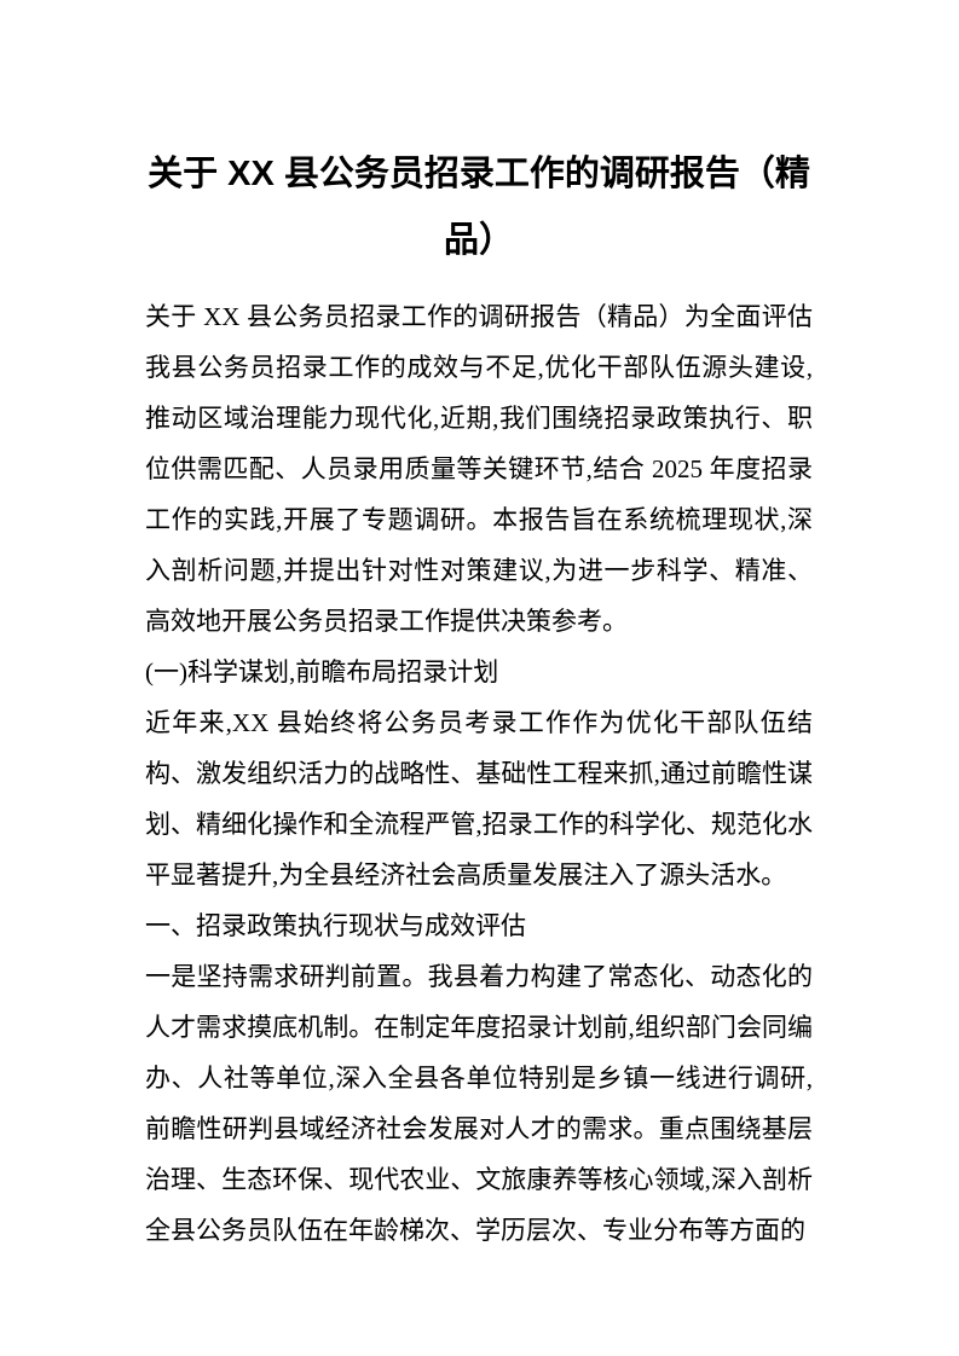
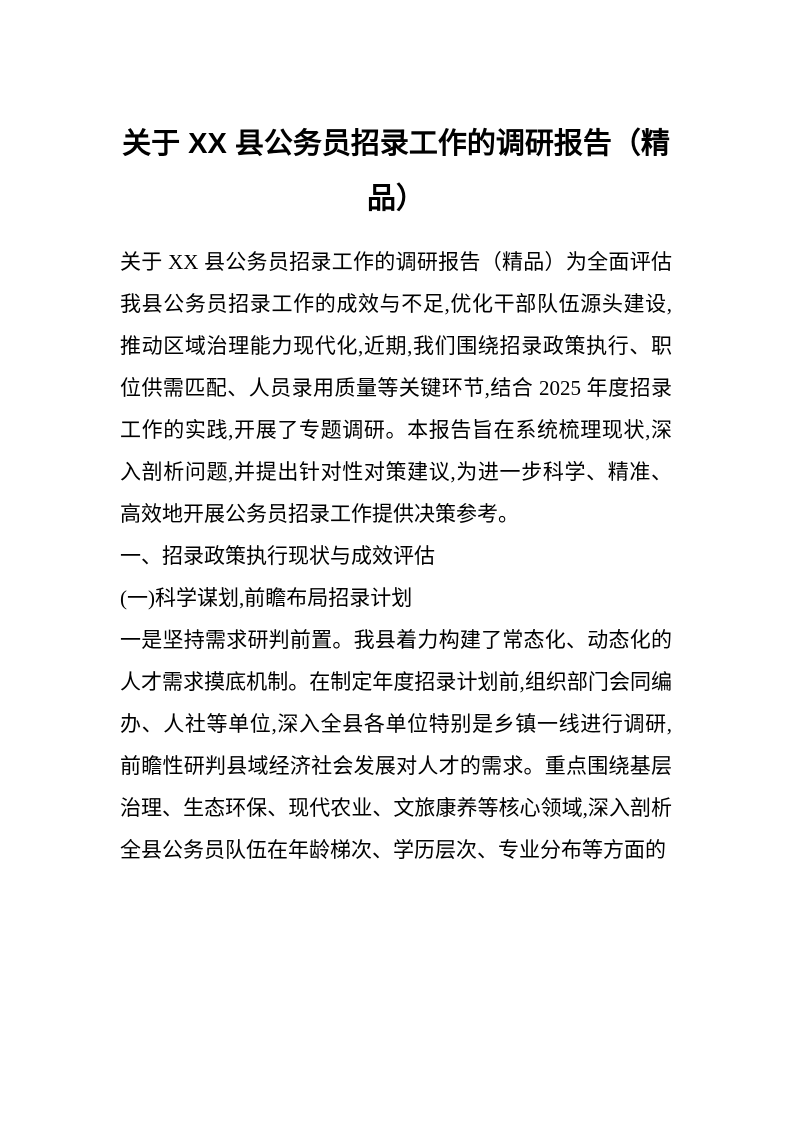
  关于 XX 县公务员招录工作的调研报告（精品）
  关于 XX 县公务员招录工作的调研报告（精品）为全面评估我县公务员招录工作的成效与不足,优化干部队伍源头建设,推动区域治理能力现代化,近期,我们围绕招录政策执行、职位供需匹配、人员录用质量等关键环节,结合 2025 年度招录工作的实践,开展了专题调研。本报告旨在系统梳理现状,深入剖析问题,并提出针对性对策建议,为进一步科学、精准、高效地开展公务员招录工作提供决策参考。
- (一)科学谋划,前瞻布局招录计划
+ 一、招录政策执行现状与成效评估
- 近年来,XX 县始终将公务员考录工作作为优化干部队伍结构、激发组织活力的战略性、基础性工程来抓,通过前瞻性谋划、精细化操作和全流程严管,招录工作的科学化、规范化水平显著提升,为全县经济社会高质量发展注入了源头活水。
- 一、招录政策执行现状与成效评估
+ (一)科学谋划,前瞻布局招录计划
  一是坚持需求研判前置。我县着力构建了常态化、动态化的人才需求摸底机制。在制定年度招录计划前,组织部门会同编办、人社等单位,深入全县各单位特别是乡镇一线进行调研,前瞻性研判县域经济社会发展对人才的需求。重点围绕基层治理、生态环保、现代农业、文旅康养等核心领域,深入剖析全县公务员队伍在年龄梯次、学历层次、专业分布等方面的
